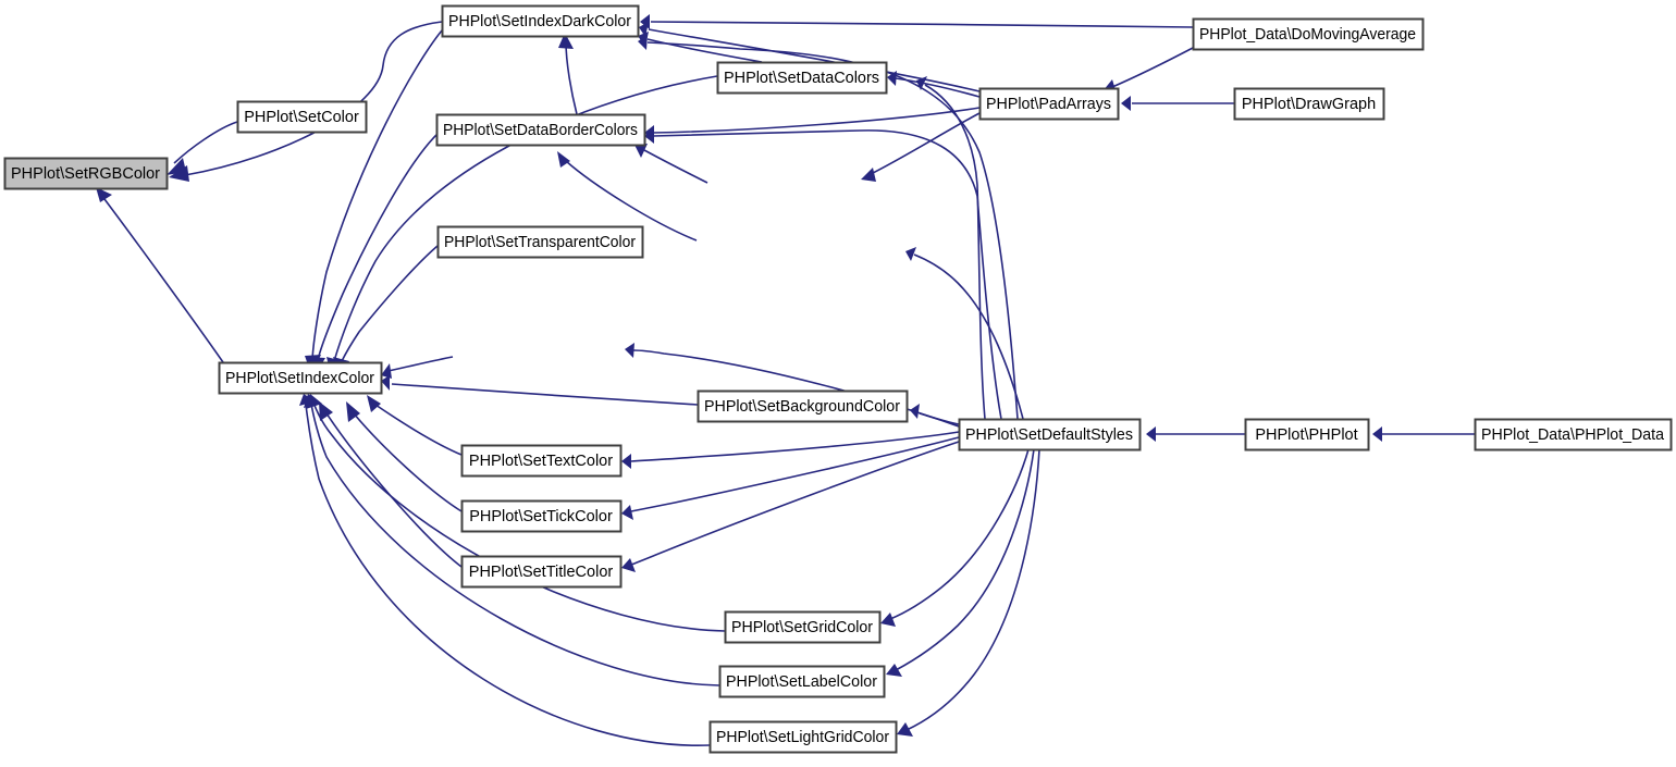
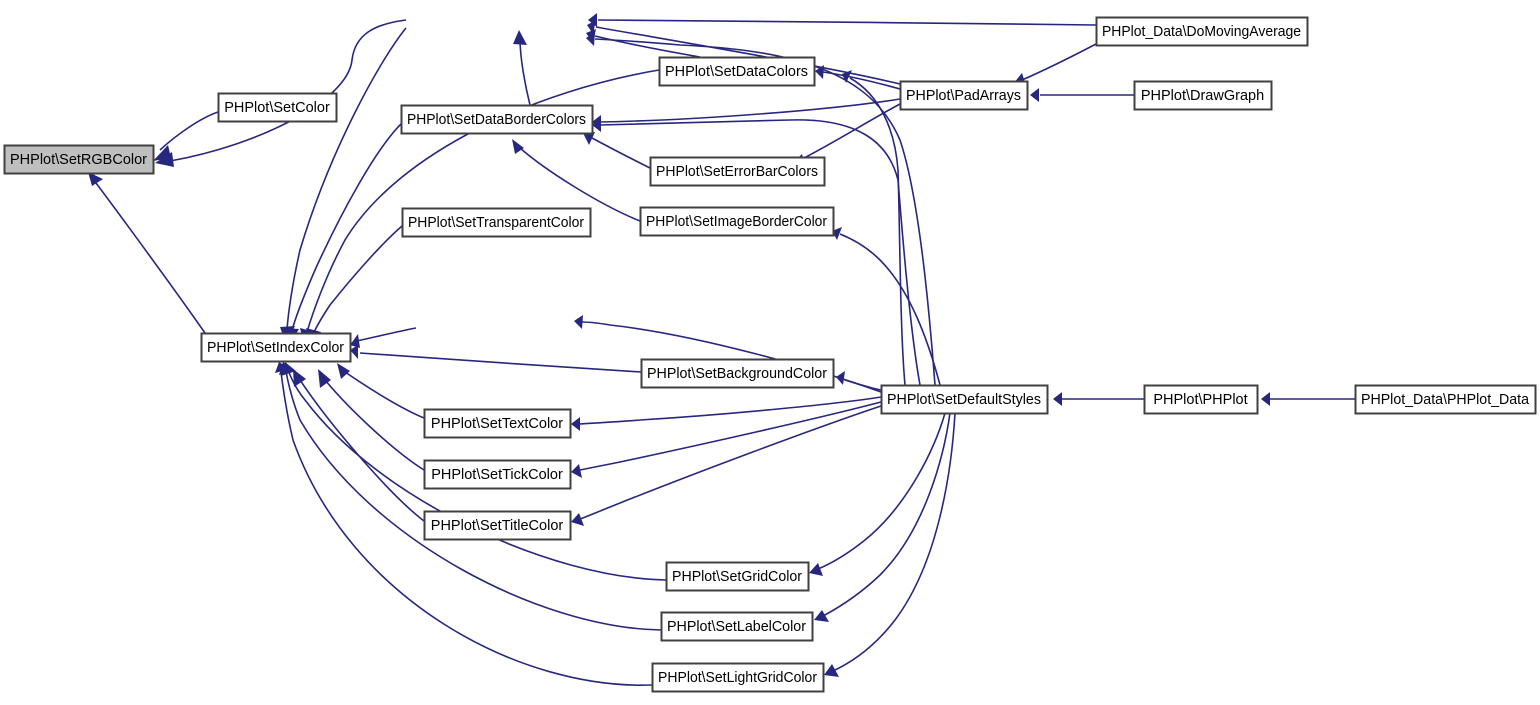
  PHPlot\SetRGBColor
  PHPlot\SetColor
- PHPlot\SetIndexDarkColor
  PHPlot\SetDataBorderColors
  PHPlot\SetDataColors
+ PHPlot\SetErrorBarColors
+ PHPlot\SetImageBorderColor
  PHPlot\SetTransparentColor
  PHPlot\SetIndexColor
  PHPlot\SetBackgroundColor
  PHPlot\SetTextColor
  PHPlot\SetTickColor
  PHPlot\SetTitleColor
  PHPlot\SetGridColor
  PHPlot\SetLabelColor
  PHPlot\SetLightGridColor
  PHPlot\PadArrays
  PHPlot\SetDefaultStyles
  PHPlot_Data\DoMovingAverage
  PHPlot\DrawGraph
  PHPlot\PHPlot
  PHPlot_Data\PHPlot_Data
